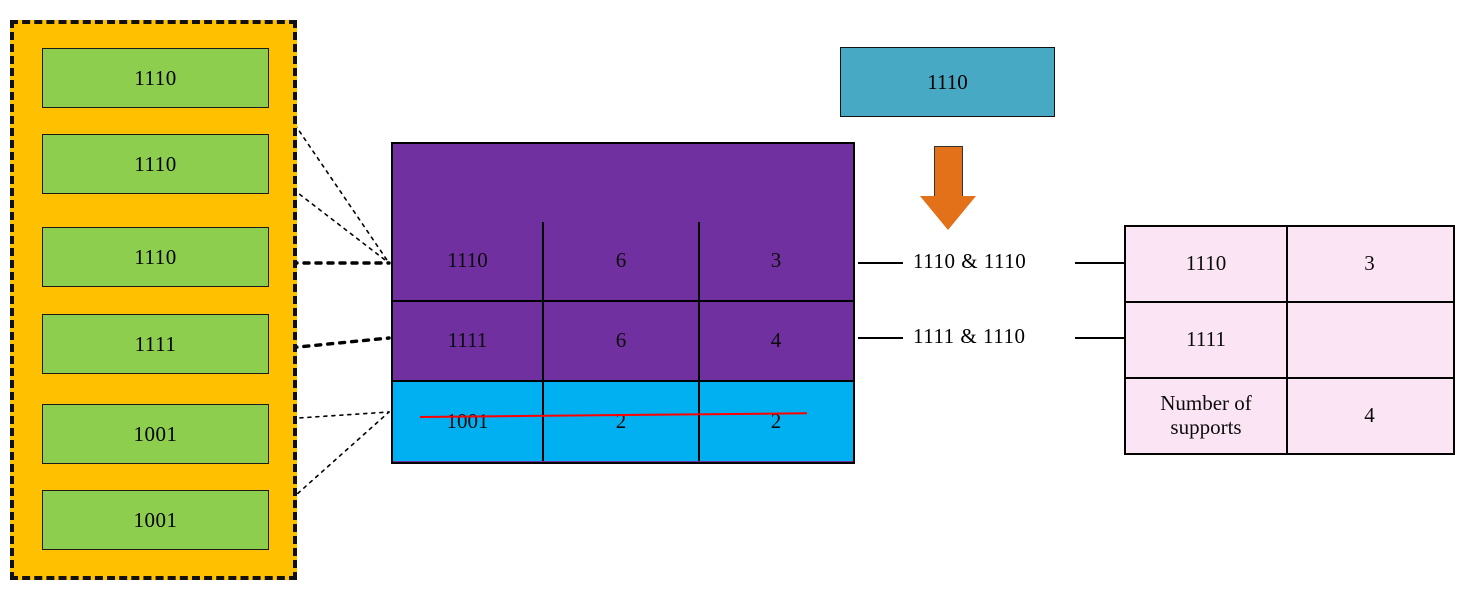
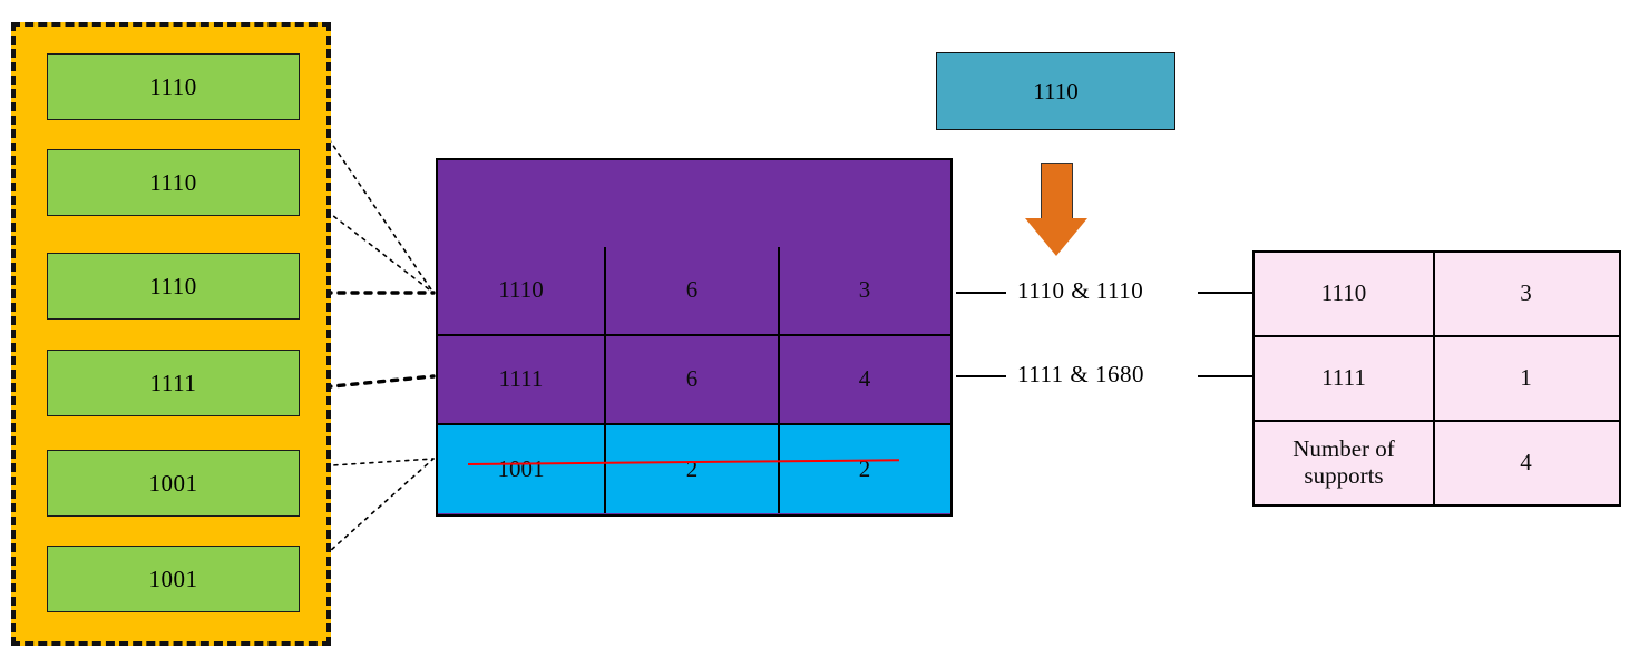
  1110
  1110
  1110
  1111
  1001
  1001
  1110
  6
  3
  1111
  6
  4
  1001
  2
  2
  1110
  1110 & 1110
- 1111 & 1110
+ 1111 & 1680
  1110
  3
  1111
+ 1
  Number of
  supports
  4
